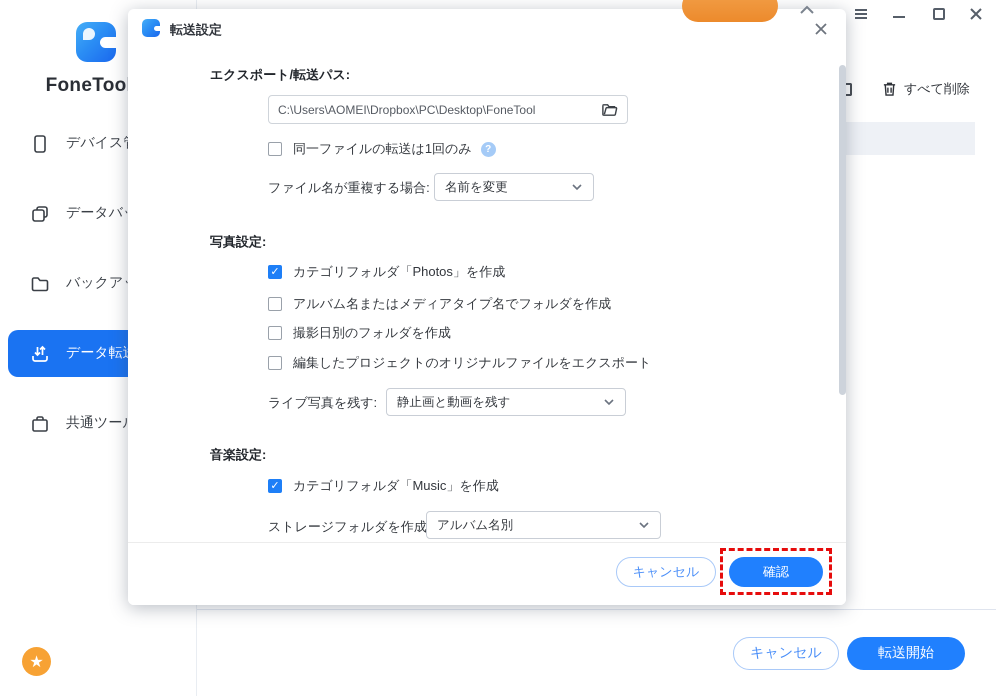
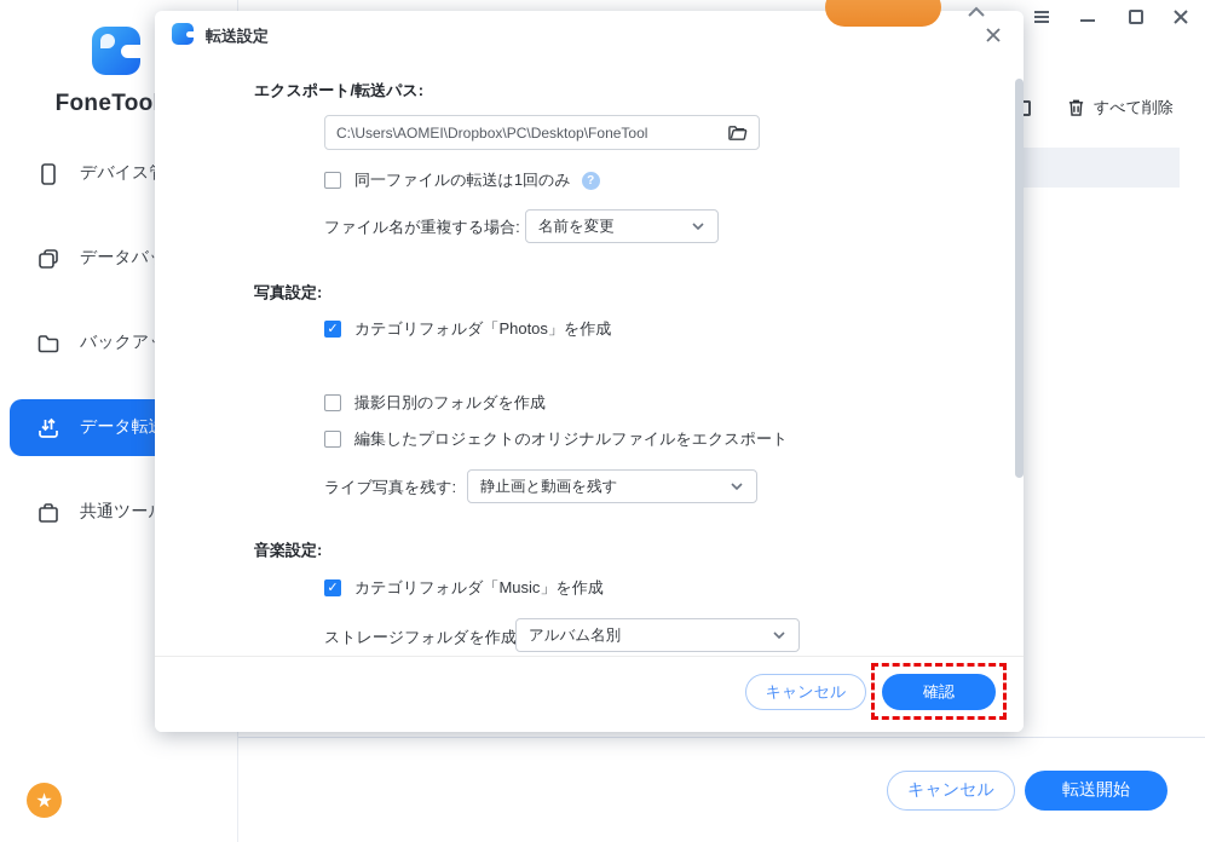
  FoneToo
  データ転
  共通ツー
  すべて削除
  キャンセル
  転送開始
  ★
  転送設定
  エクスポート/転送パス:
  C:\Users\AOMEI\Dropbox\PC\Desktop\FoneTool
  同一ファイルの転送は1回のみ
  ?
  ファイル名が重複する場合:
  名前を変更
  写真設定:
  ✓
  カテゴリフォルダ「Photos」を作成
- アルバム名またはメディアタイプ名でフォルダを作成
  撮影日別のフォルダを作成
  編集したプロジェクトのオリジナルファイルをエクスポート
  ライブ写真を残す:
  静止画と動画を残す
  音楽設定:
  ✓
  カテゴリフォルダ「Music」を作成
  ストレージフォルダを作成
  アルバム名別
  キャンセル
  確認
